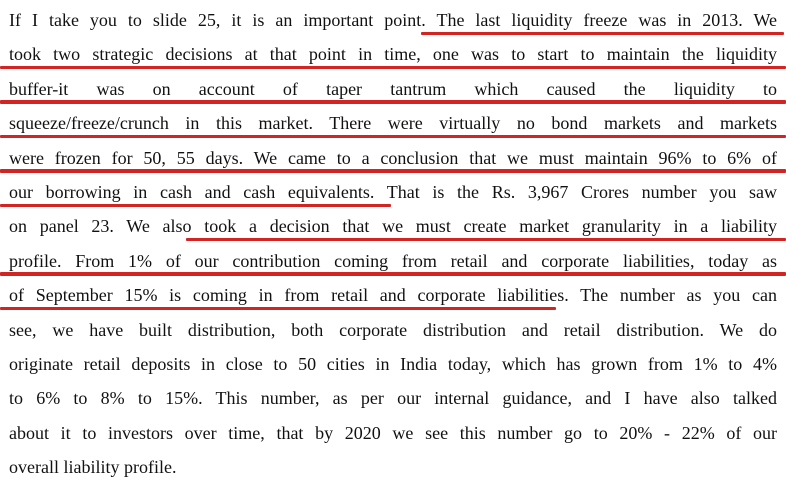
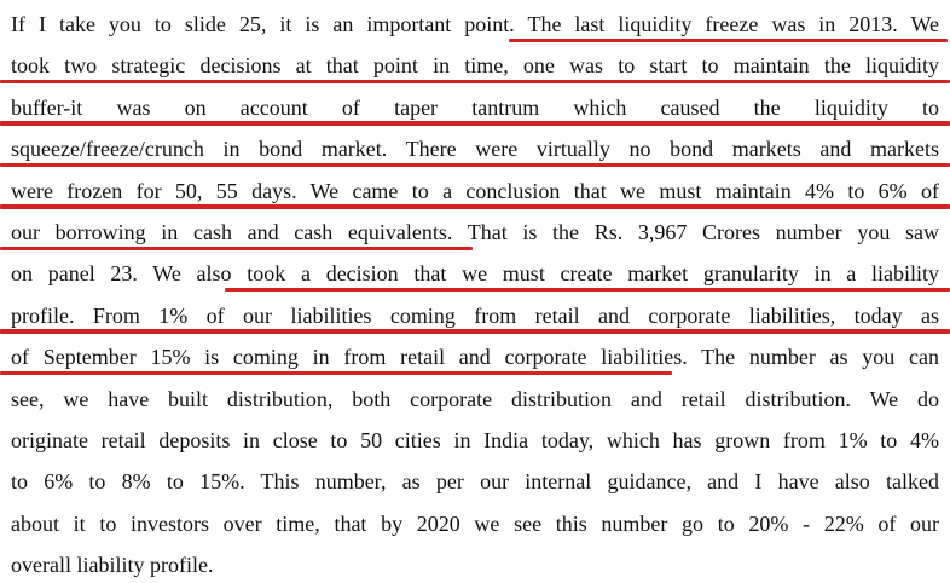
  If I take you to slide 25, it is an important point. The last liquidity freeze was in 2013. We
  took two strategic decisions at that point in time, one was to start to maintain the liquidity
  buffer-it was on account of taper tantrum which caused the liquidity to
- squeeze/freeze/crunch in this market. There were virtually no bond markets and markets
+ squeeze/freeze/crunch in bond market. There were virtually no bond markets and markets
- were frozen for 50, 55 days. We came to a conclusion that we must maintain 96% to 6% of
+ were frozen for 50, 55 days. We came to a conclusion that we must maintain 4% to 6% of
  our borrowing in cash and cash equivalents. That is the Rs. 3,967 Crores number you saw
  on panel 23. We also took a decision that we must create market granularity in a liability
- profile. From 1% of our contribution coming from retail and corporate liabilities, today as
+ profile. From 1% of our liabilities coming from retail and corporate liabilities, today as
  of September 15% is coming in from retail and corporate liabilities. The number as you can
  see, we have built distribution, both corporate distribution and retail distribution. We do
  originate retail deposits in close to 50 cities in India today, which has grown from 1% to 4%
  to 6% to 8% to 15%. This number, as per our internal guidance, and I have also talked
  about it to investors over time, that by 2020 we see this number go to 20% - 22% of our
  overall liability profile.
